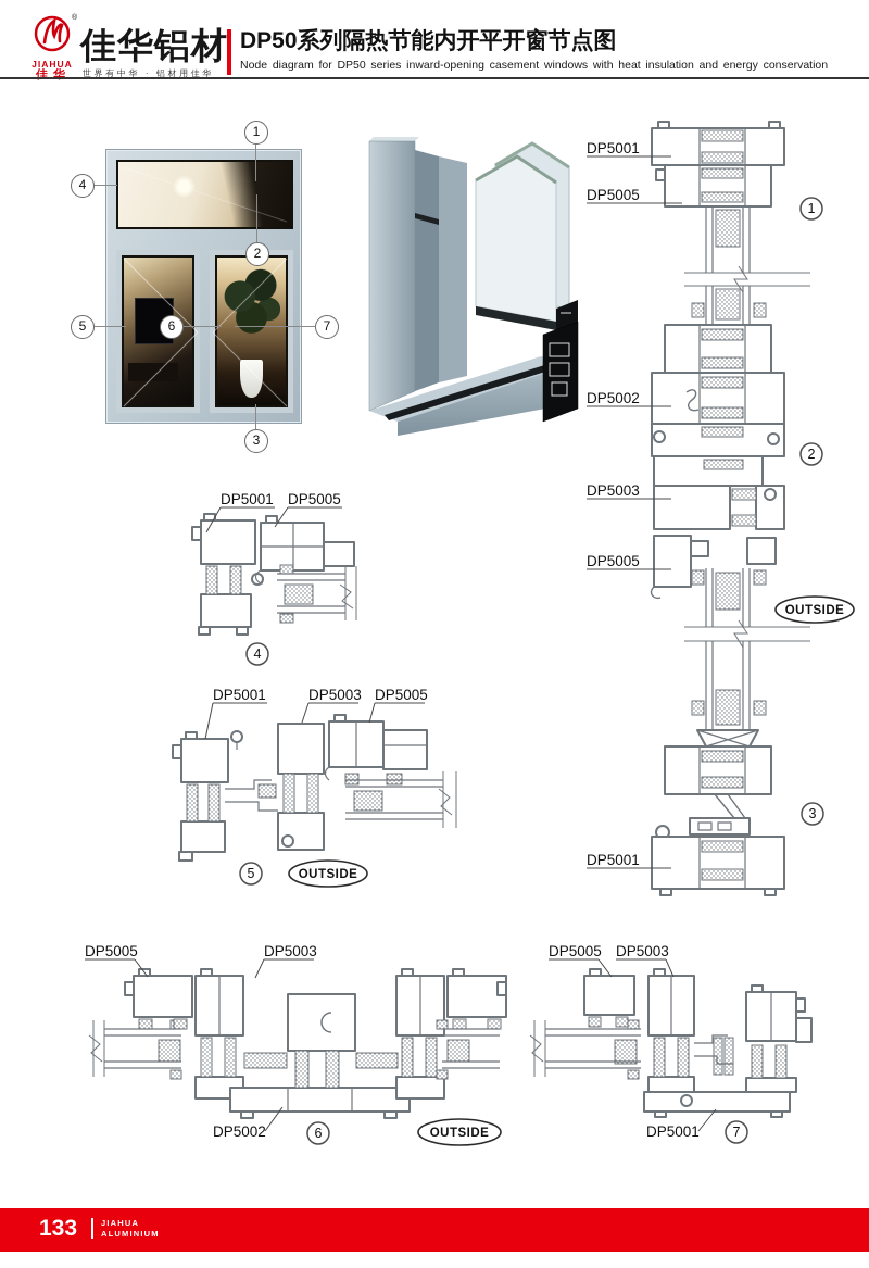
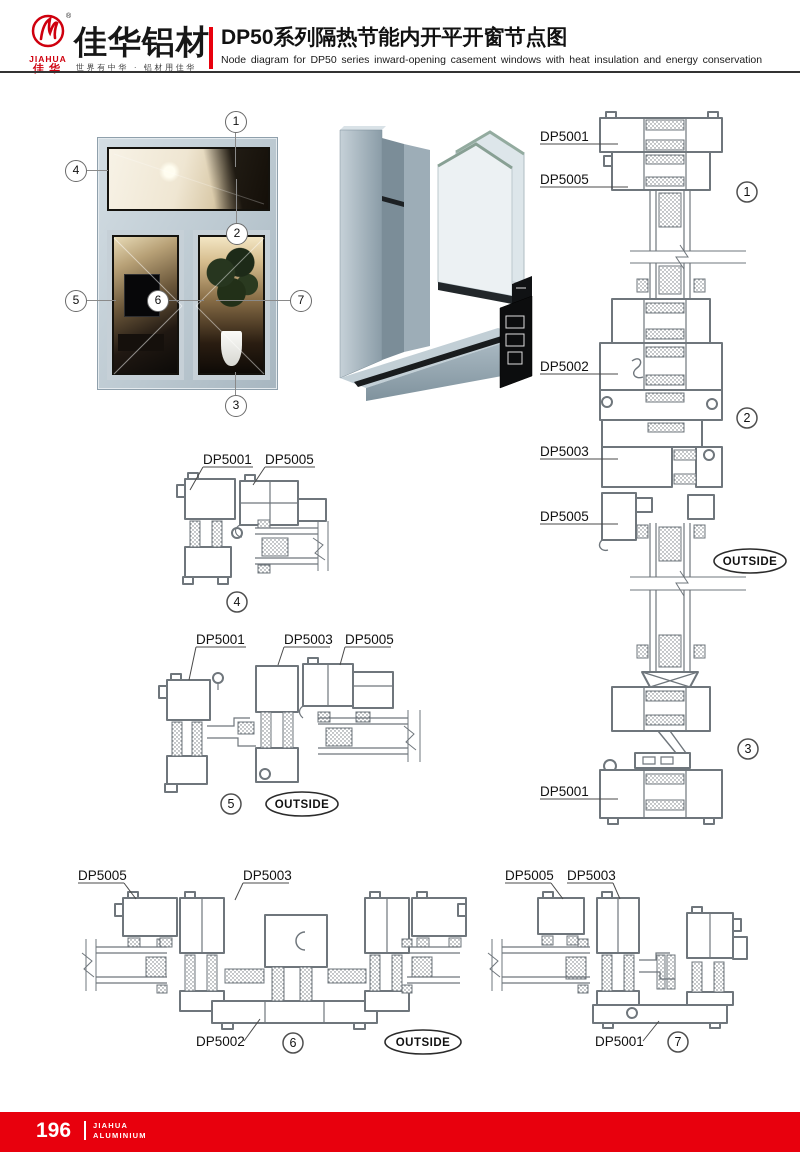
  JIAHUA
  佳华
  佳华铝材
  世界有中华 · 铝材用佳华
  DP50系列隔热节能内开平开窗节点图
  Node diagram for DP50 series inward-opening casement windows with heat insulation and energy conservation
  1
  2
  3
  4
  5
  6
  7
  DP5001
  DP5005
  DP5002
  DP5003
  DP5005
  DP5001
  1
  2
  3
  OUTSIDE
  DP5001
  DP5005
  4
  DP5001
  DP5003
  DP5005
  5
  OUTSIDE
  DP5005
  DP5003
  DP5002
  6
  OUTSIDE
  DP5005
  DP5003
  DP5001
  7
- 133
+ 196
  JIAHUA
  ALUMINIUM
